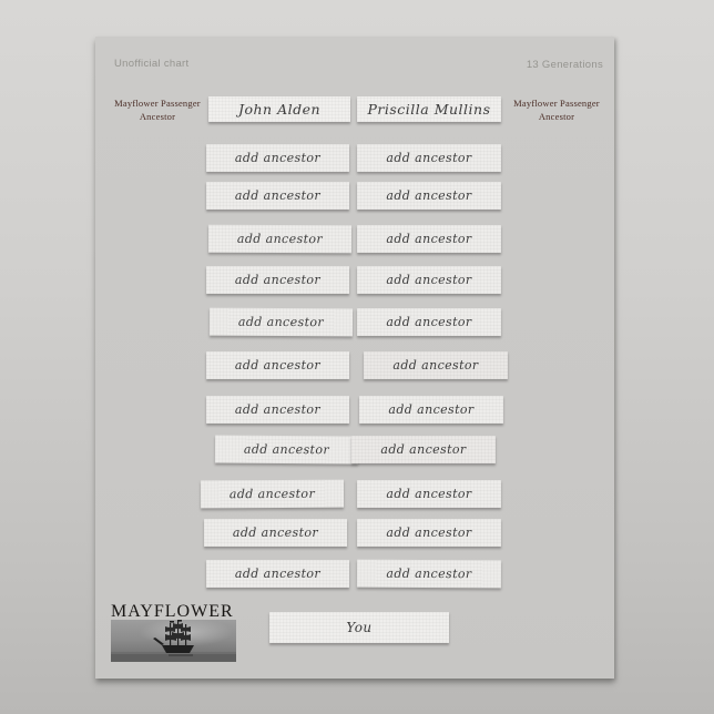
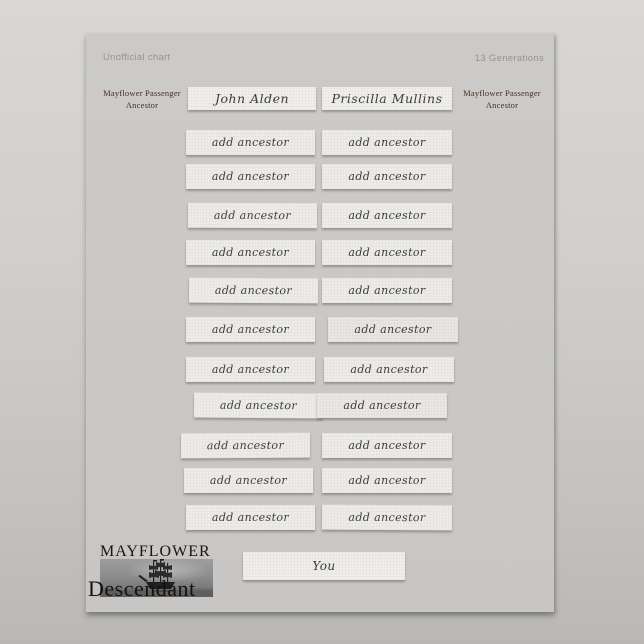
  Unofficial chart
  13 Generations
  Mayflower Passenger Ancestor
  Mayflower Passenger Ancestor
  John Alden
  Priscilla Mullins
  add ancestor
  add ancestor
  add ancestor
  add ancestor
  add ancestor
  add ancestor
  add ancestor
  add ancestor
  add ancestor
  add ancestor
  add ancestor
  add ancestor
  add ancestor
  add ancestor
  add ancestor
  add ancestor
  add ancestor
  add ancestor
  add ancestor
  add ancestor
  add ancestor
  add ancestor
  You
  MAYFLOWER
+ Descendant
